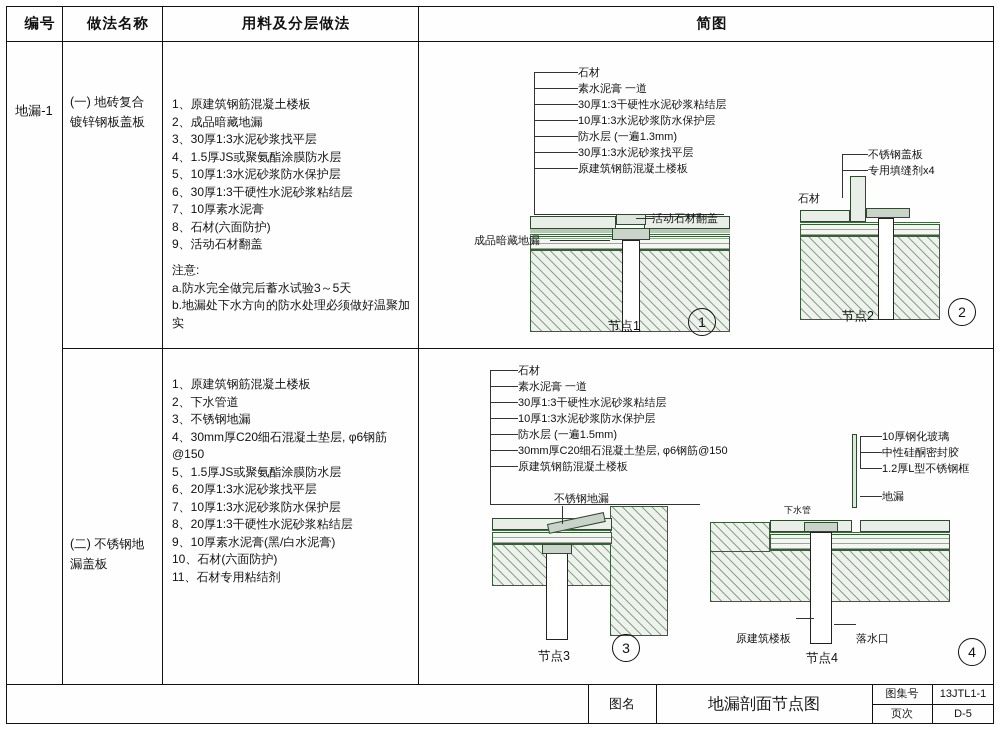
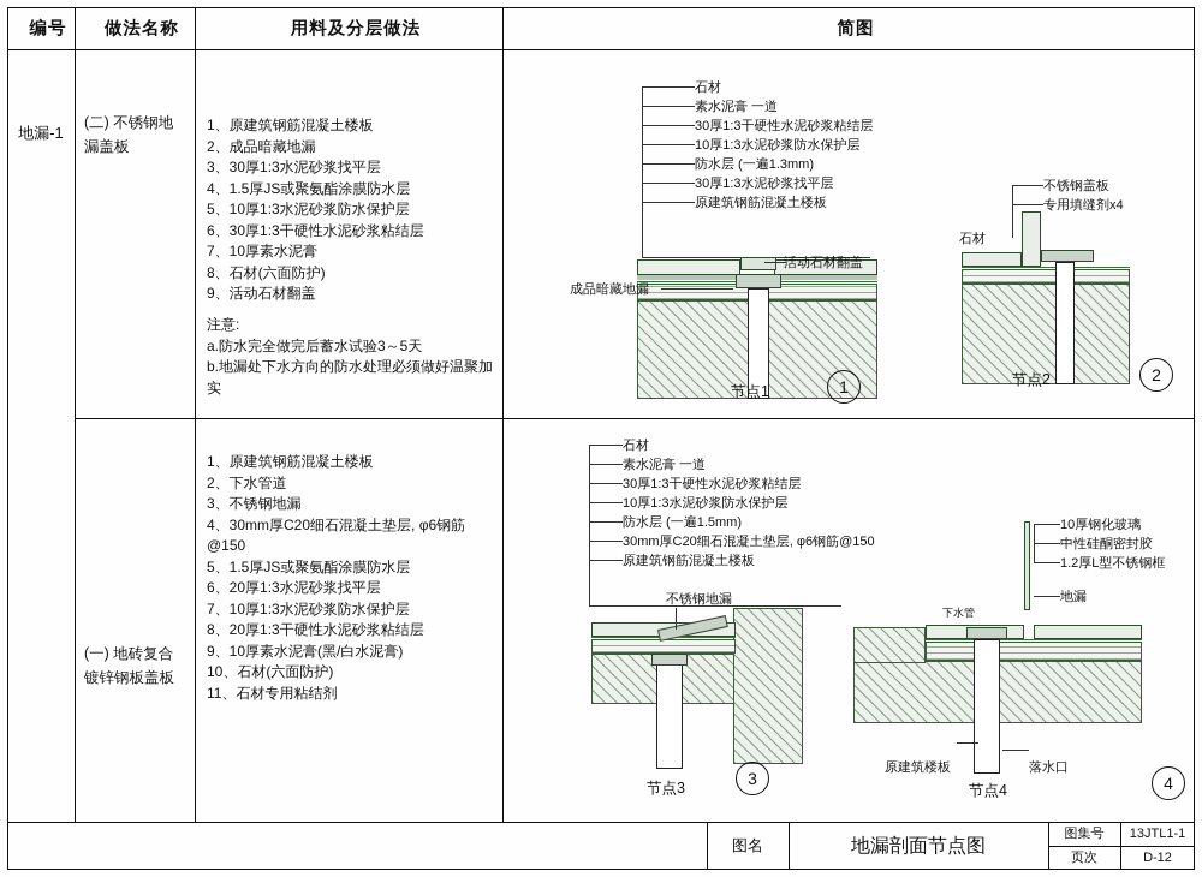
  编号
  做法名称
  用料及分层做法
  简图
  地漏-1
- (一) 地砖复合镀锌钢板盖板
+ (二) 不锈钢地漏盖板
  1、原建筑钢筋混凝土楼板
  2、成品暗藏地漏
  3、30厚1:3水泥砂浆找平层
  4、1.5厚JS或聚氨酯涂膜防水层
  5、10厚1:3水泥砂浆防水保护层
  6、30厚1:3干硬性水泥砂浆粘结层
  7、10厚素水泥膏
  8、石材(六面防护)
  9、活动石材翻盖
  注意:
  a.防水完全做完后蓄水试验3～5天
  b.地漏处下水方向的防水处理必须做好温聚加实
  石材
  素水泥膏 一道
  30厚1:3干硬性水泥砂浆粘结层
  10厚1:3水泥砂浆防水保护层
  防水层 (一遍1.3mm)
  30厚1:3水泥砂浆找平层
  原建筑钢筋混凝土楼板
  成品暗藏地漏
  活动石材翻盖
  节点1
  1
  不锈钢盖板
  专用填缝剂x4
  石材
  节点2
  2
- (二) 不锈钢地漏盖板
+ (一) 地砖复合镀锌钢板盖板
  1、原建筑钢筋混凝土楼板
  2、下水管道
  3、不锈钢地漏
  4、30mm厚C20细石混凝土垫层, φ6钢筋@150
  5、1.5厚JS或聚氨酯涂膜防水层
  6、20厚1:3水泥砂浆找平层
  7、10厚1:3水泥砂浆防水保护层
  8、20厚1:3干硬性水泥砂浆粘结层
  9、10厚素水泥膏(黑/白水泥膏)
  10、石材(六面防护)
  11、石材专用粘结剂
  石材
  素水泥膏 一道
  30厚1:3干硬性水泥砂浆粘结层
  10厚1:3水泥砂浆防水保护层
  防水层 (一遍1.5mm)
  30mm厚C20细石混凝土垫层, φ6钢筋@150
  原建筑钢筋混凝土楼板
  不锈钢地漏
  节点3
  3
  10厚钢化玻璃
  中性硅酮密封胶
  1.2厚L型不锈钢框
  地漏
  下水管
  原建筑楼板
  落水口
  节点4
  4
  图名
  地漏剖面节点图
  图集号
  13JTL1-1
  页次
- D-5
+ D-12
